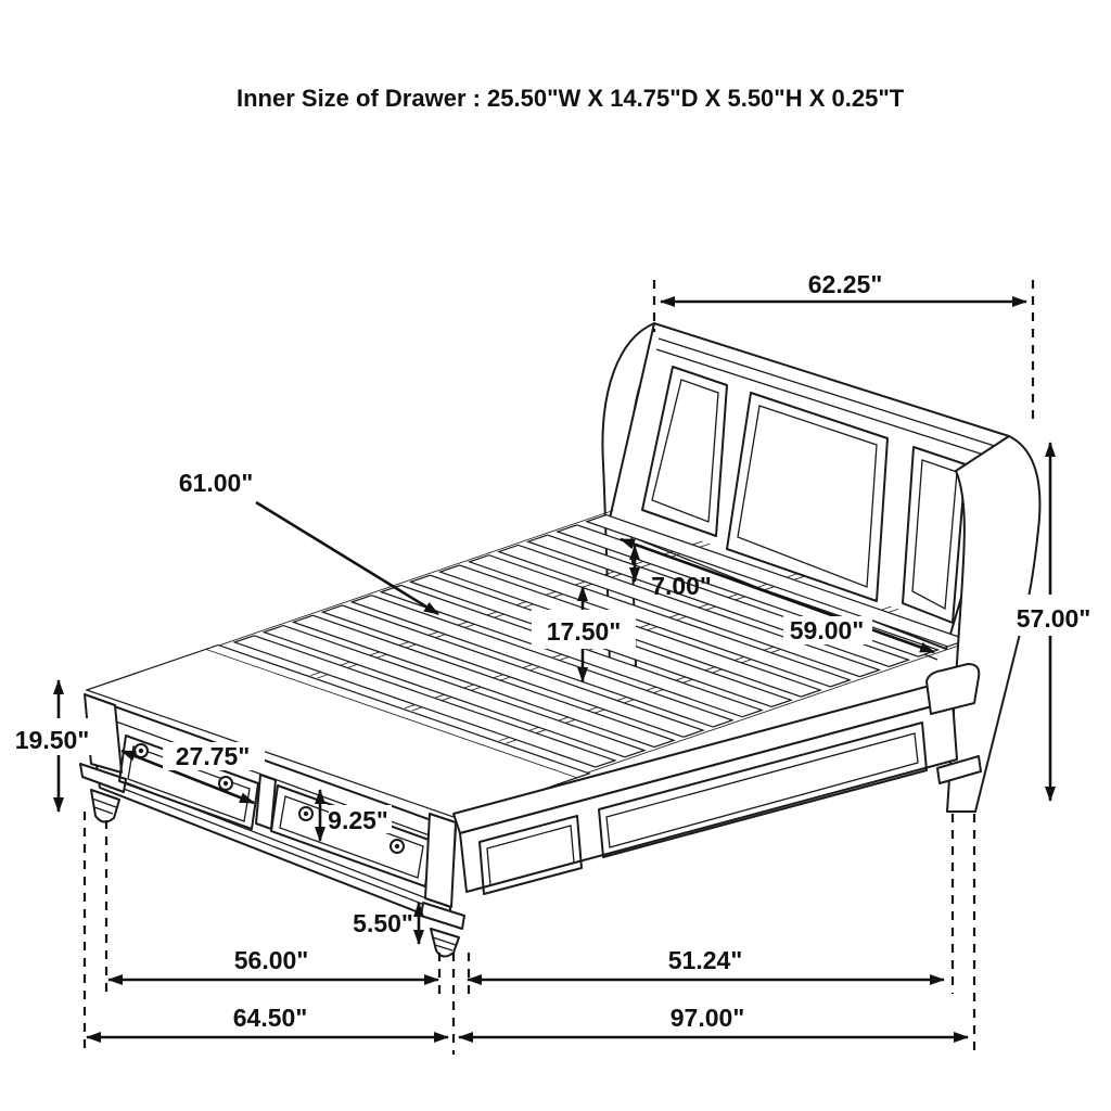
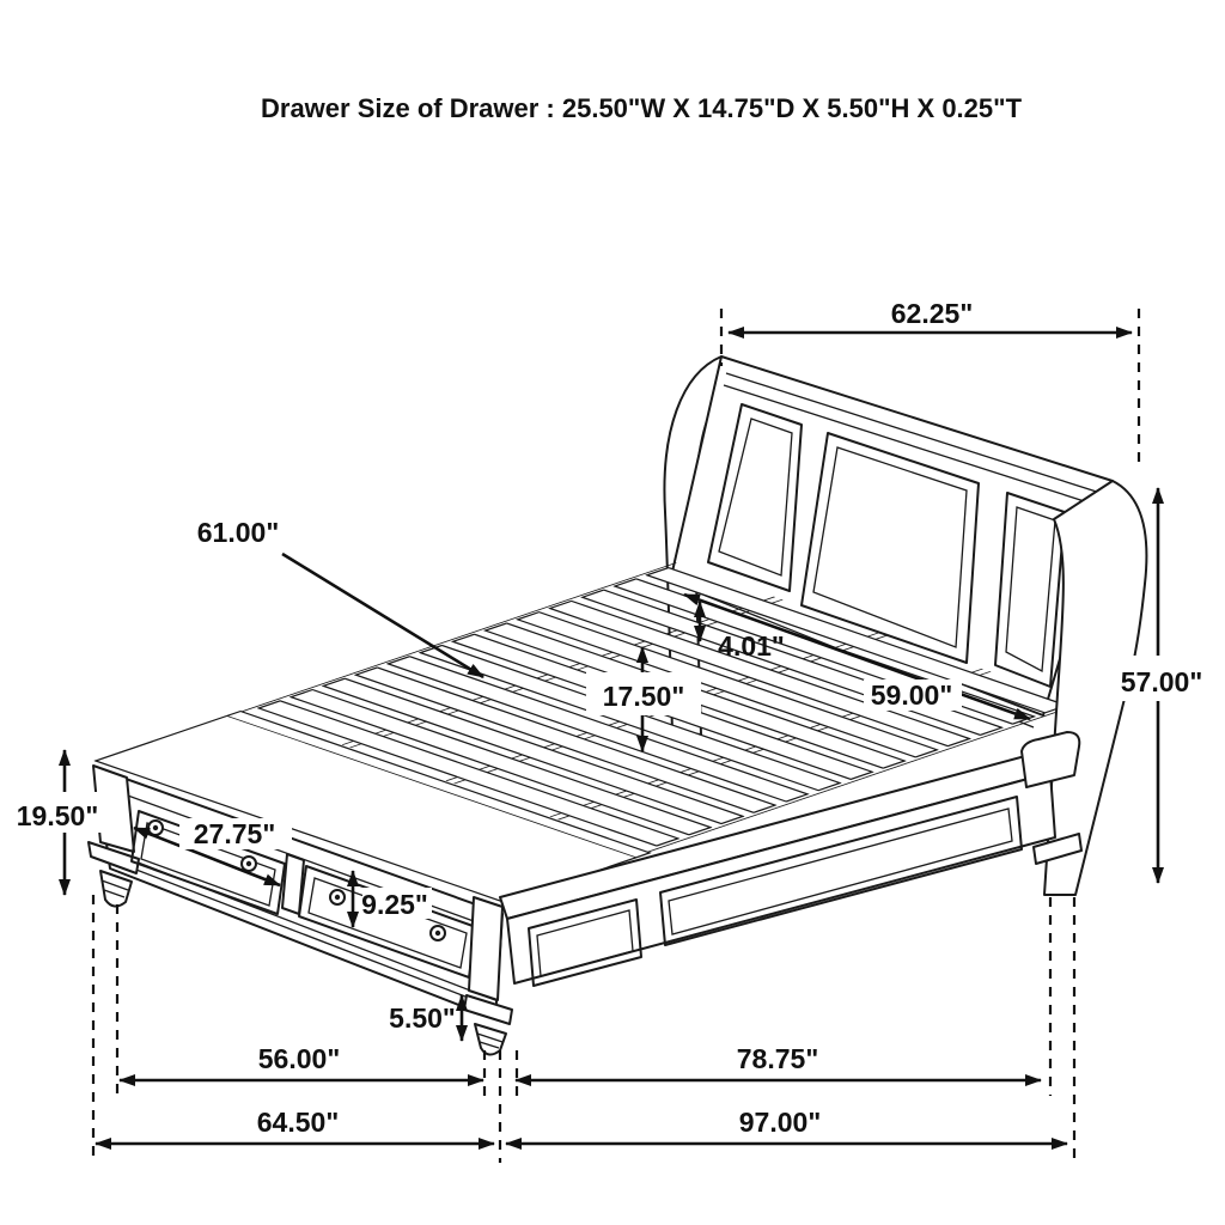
- Inner Size of Drawer : 25.50"W X 14.75"D X 5.50"H X 0.25"T
+ Drawer Size of Drawer : 25.50"W X 14.75"D X 5.50"H X 0.25"T
  62.25"
  61.00"
- 7.00"
+ 4.01"
  17.50"
  59.00"
  57.00"
  19.50"
  27.75"
  9.25"
  5.50"
  56.00"
- 51.24"
+ 78.75"
  64.50"
  97.00"
